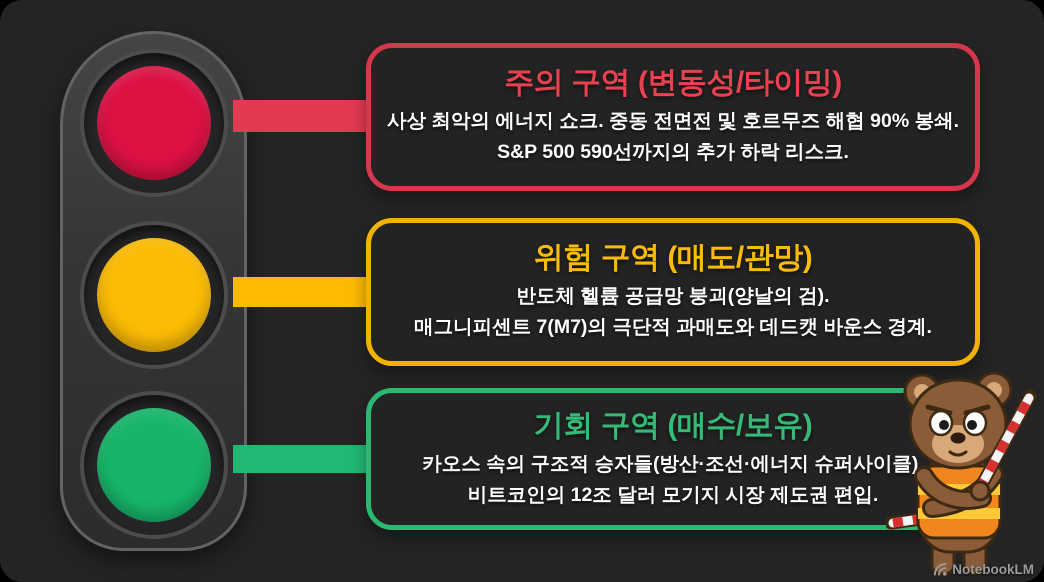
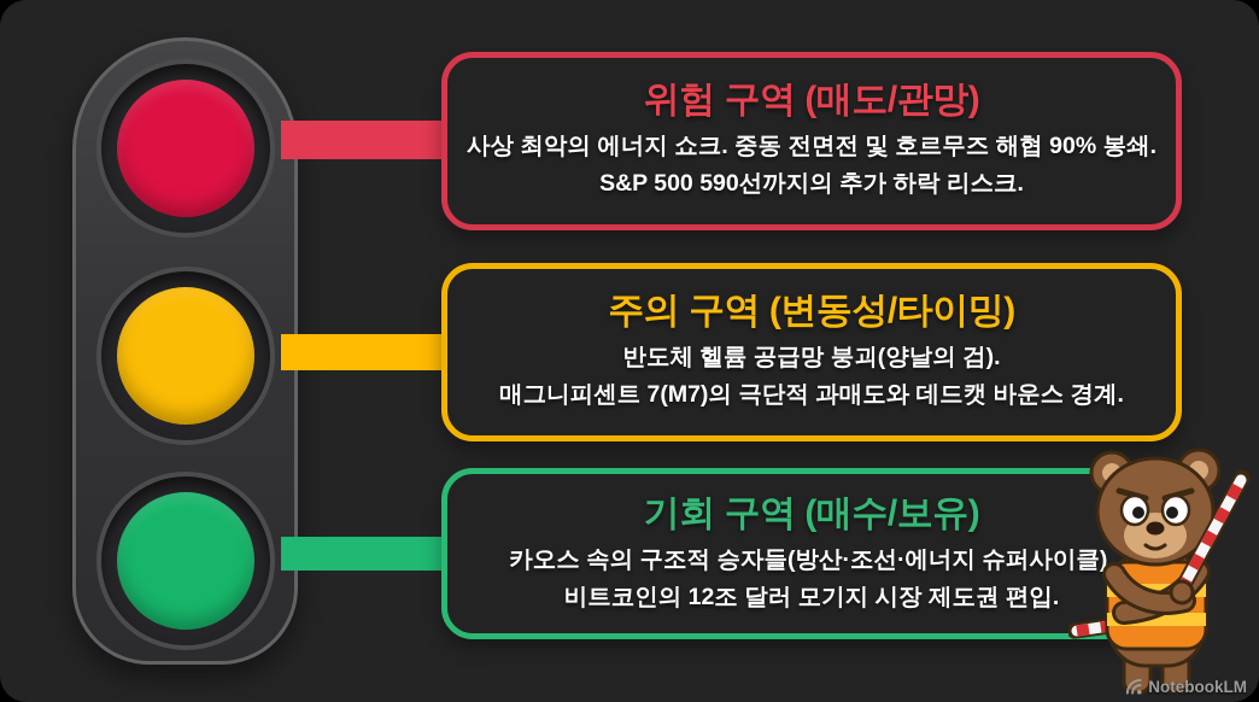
- 주의 구역 (변동성/타이밍)
+ 위험 구역 (매도/관망)
  사상 최악의 에너지 쇼크. 중동 전면전 및 호르무즈 해협 90% 봉쇄.
  S&P 500 590선까지의 추가 하락 리스크.
- 위험 구역 (매도/관망)
+ 주의 구역 (변동성/타이밍)
  반도체 헬륨 공급망 붕괴(양날의 검).
  매그니피센트 7(M7)의 극단적 과매도와 데드캣 바운스 경계.
  기회 구역 (매수/보유)
  카오스 속의 구조적 승자들(방산·조선·에너지 슈퍼사이클).
  비트코인의 12조 달러 모기지 시장 제도권 편입.
  NotebookLM
